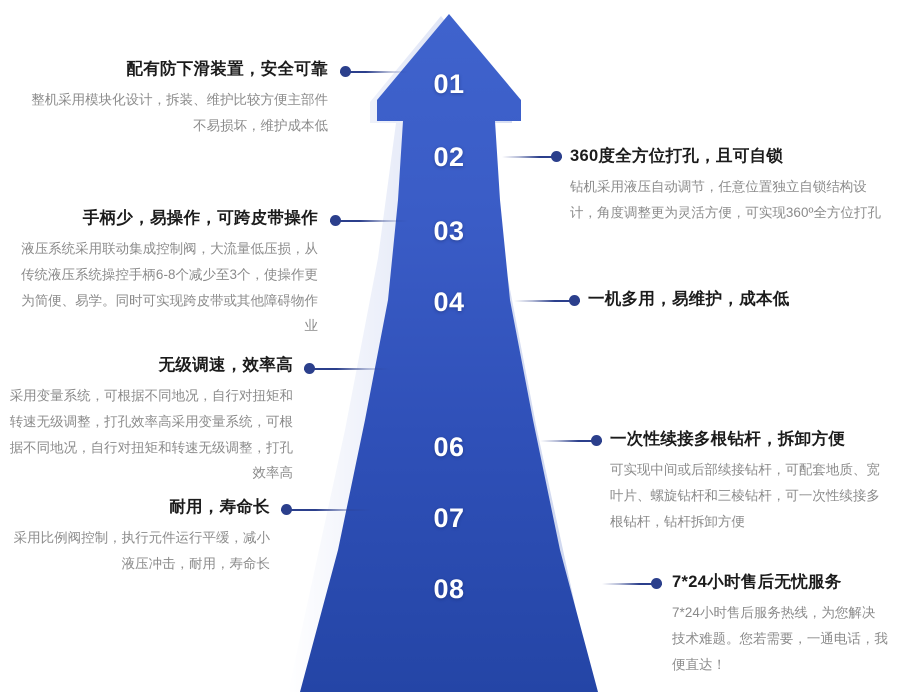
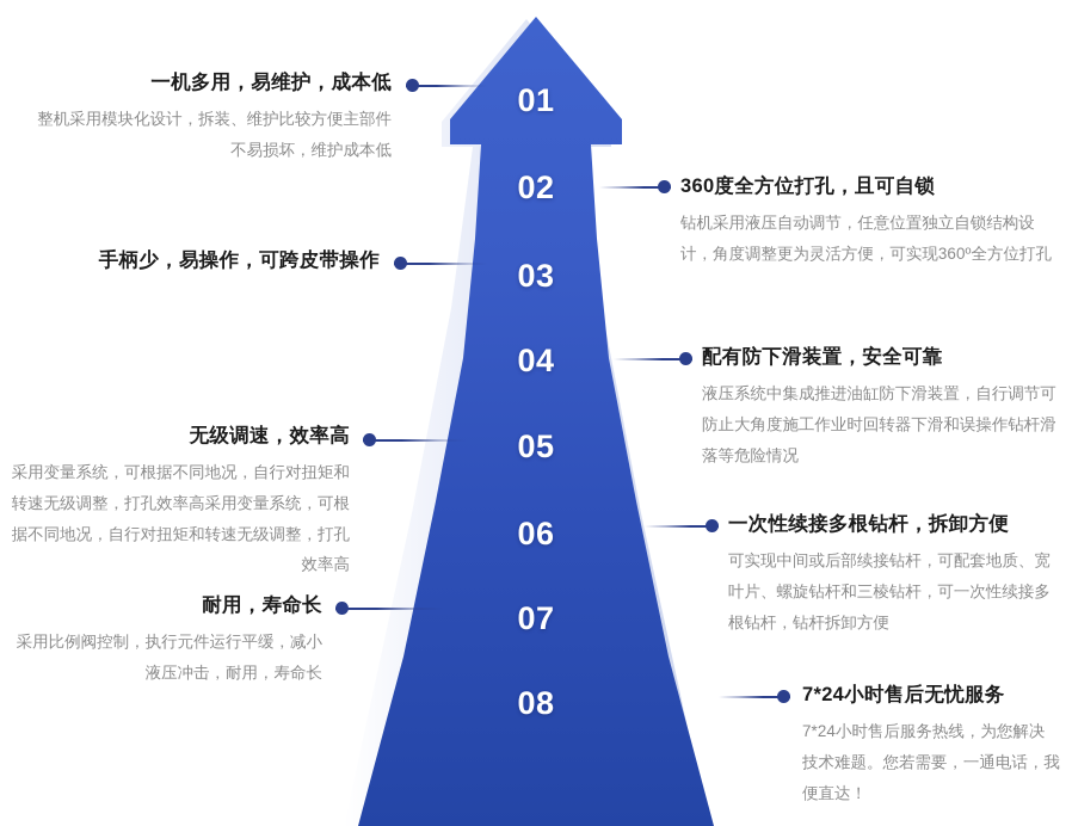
  01
  02
  03
  04
+ 05
  06
  07
  08
- 配有防下滑装置，安全可靠
+ 一机多用，易维护，成本低
  整机采用模块化设计，拆装、维护比较方便主部件不易损坏，维护成本低
  手柄少，易操作，可跨皮带操作
- 液压系统采用联动集成控制阀，大流量低压损，从传统液压系统操控手柄6-8个减少至3个，使操作更为简便、易学。同时可实现跨皮带或其他障碍物作业
  无级调速，效率高
  采用变量系统，可根据不同地况，自行对扭矩和转速无级调整，打孔效率高采用变量系统，可根据不同地况，自行对扭矩和转速无级调整，打孔效率高
  耐用，寿命长
  采用比例阀控制，执行元件运行平缓，减小液压冲击，耐用，寿命长
  360度全方位打孔，且可自锁
  钻机采用液压自动调节，任意位置独立自锁结构设计，角度调整更为灵活方便，可实现360º全方位打孔
- 一机多用，易维护，成本低
+ 配有防下滑装置，安全可靠
+ 液压系统中集成推进油缸防下滑装置，自行调节可防止大角度施工作业时回转器下滑和误操作钻杆滑落等危险情况
  一次性续接多根钻杆，拆卸方便
  可实现中间或后部续接钻杆，可配套地质、宽叶片、螺旋钻杆和三棱钻杆，可一次性续接多根钻杆，钻杆拆卸方便
  7*24小时售后无忧服务
  7*24小时售后服务热线，为您解决技术难题。您若需要，一通电话，我便直达！
